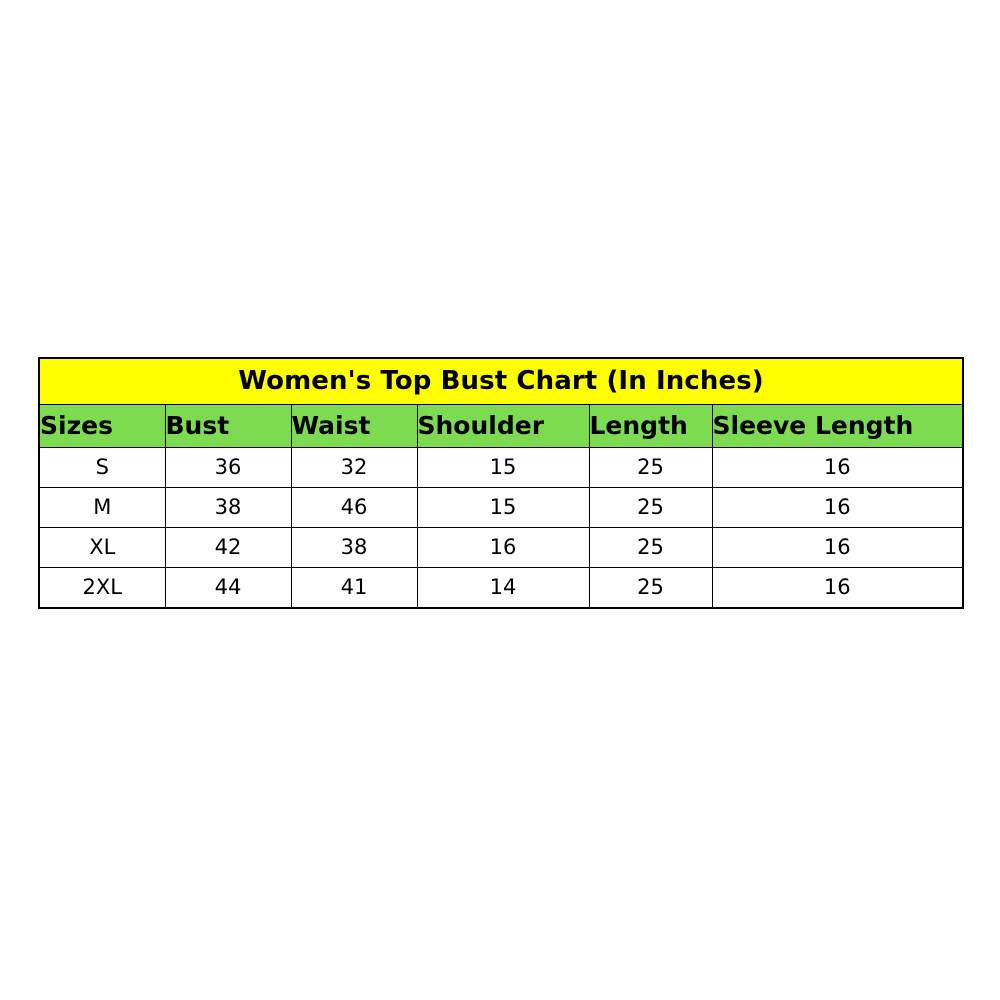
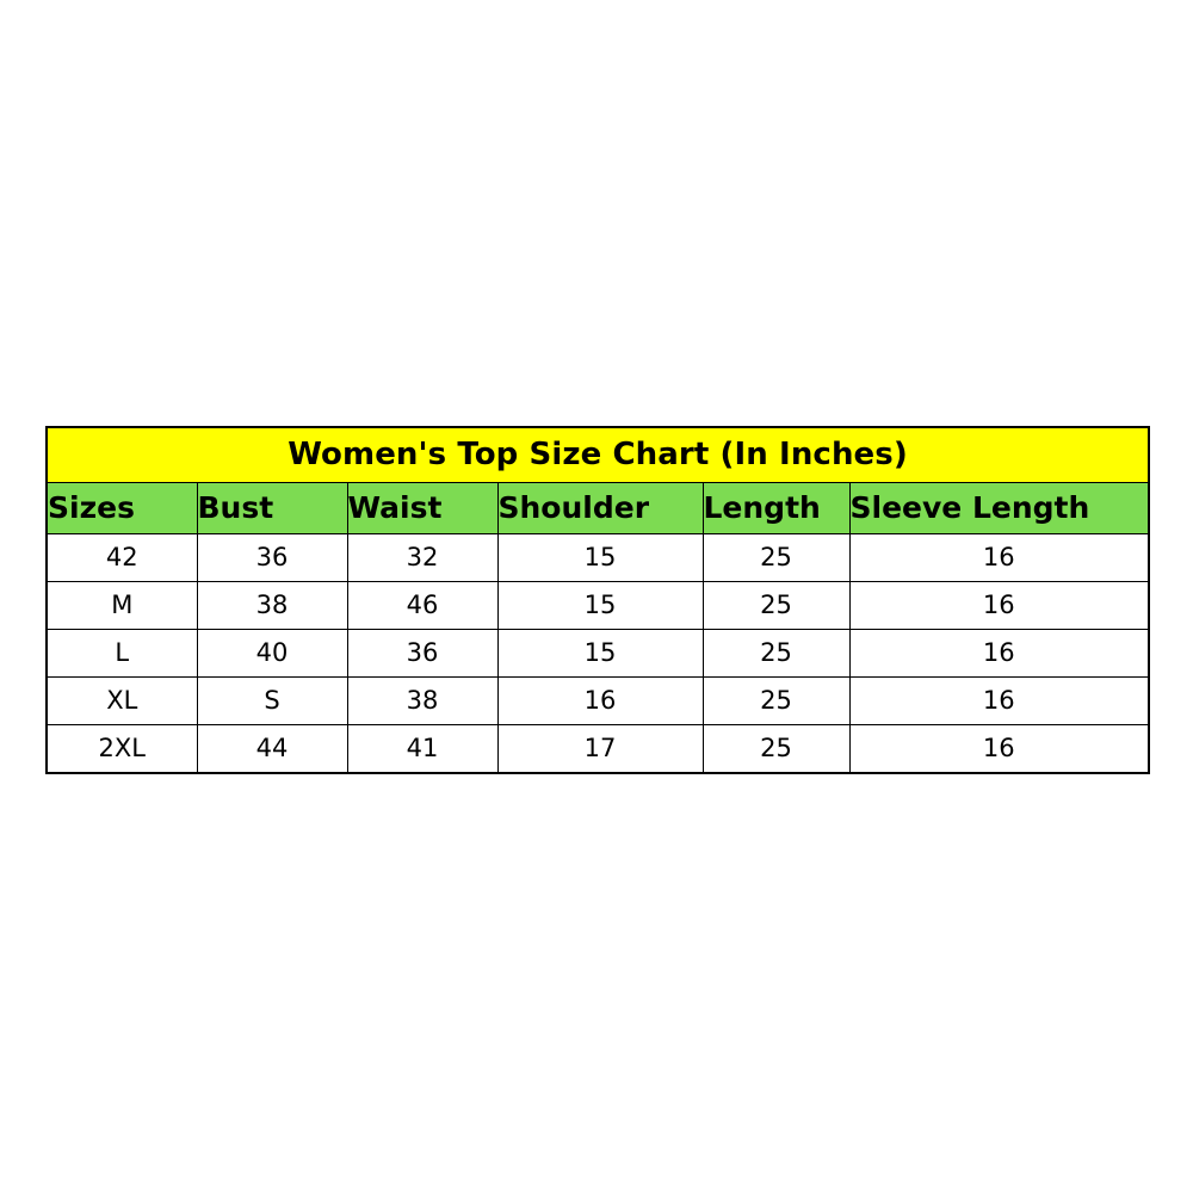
- Women's Top Bust Chart (In Inches)
+ Women's Top Size Chart (In Inches)
  Sizes	Bust	Waist	Shoulder	Length	Sleeve Length
- S	36	32	15	25	16
+ 42	36	32	15	25	16
  M	38	46	15	25	16
+ L	40	36	15	25	16
- XL	42	38	16	25	16
+ XL	S	38	16	25	16
- 2XL	44	41	14	25	16
+ 2XL	44	41	17	25	16
